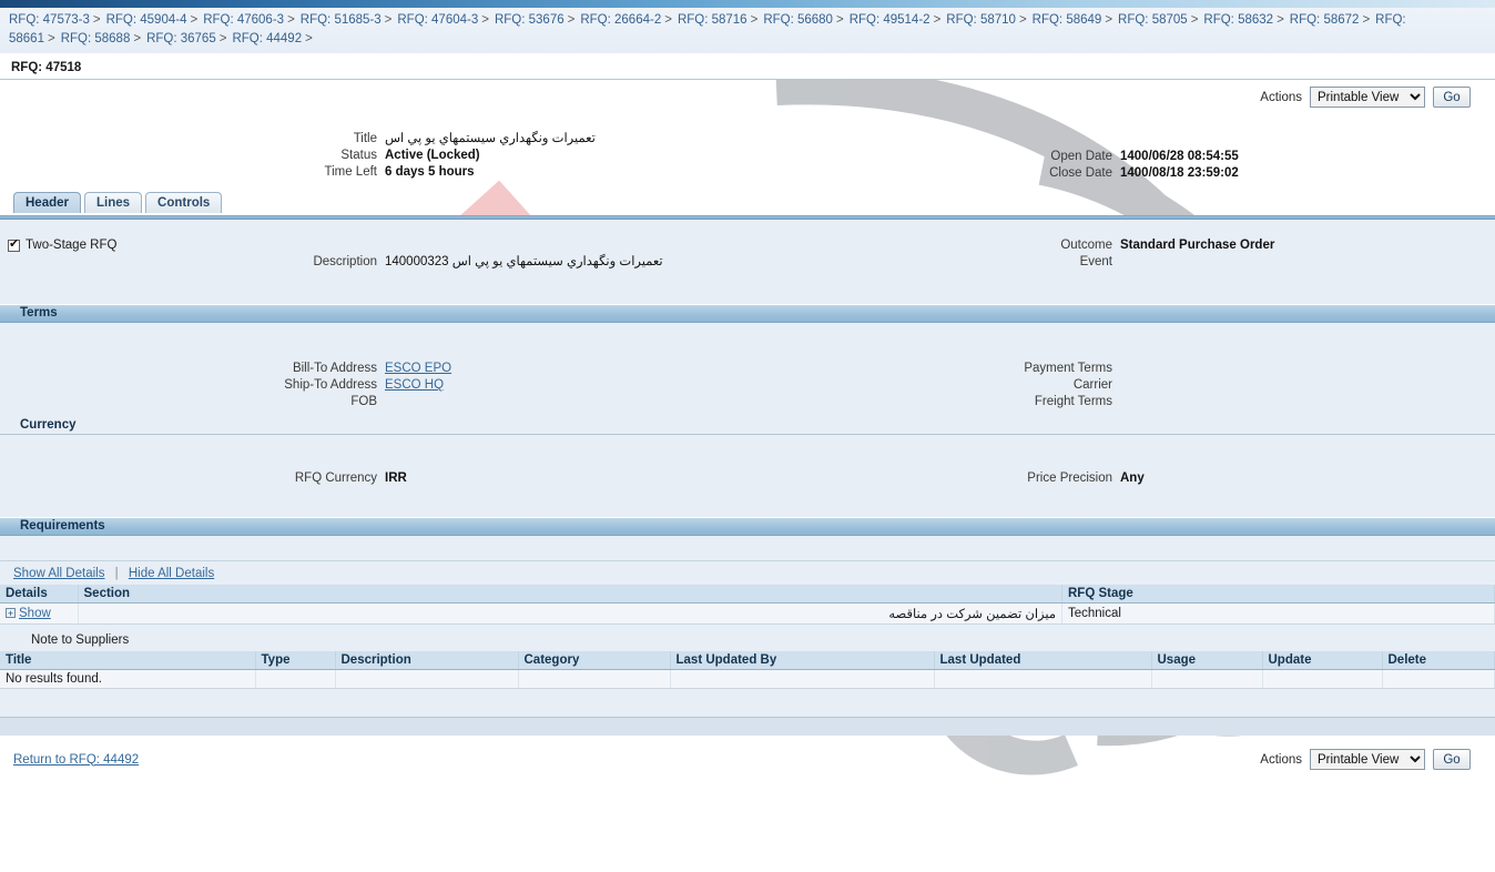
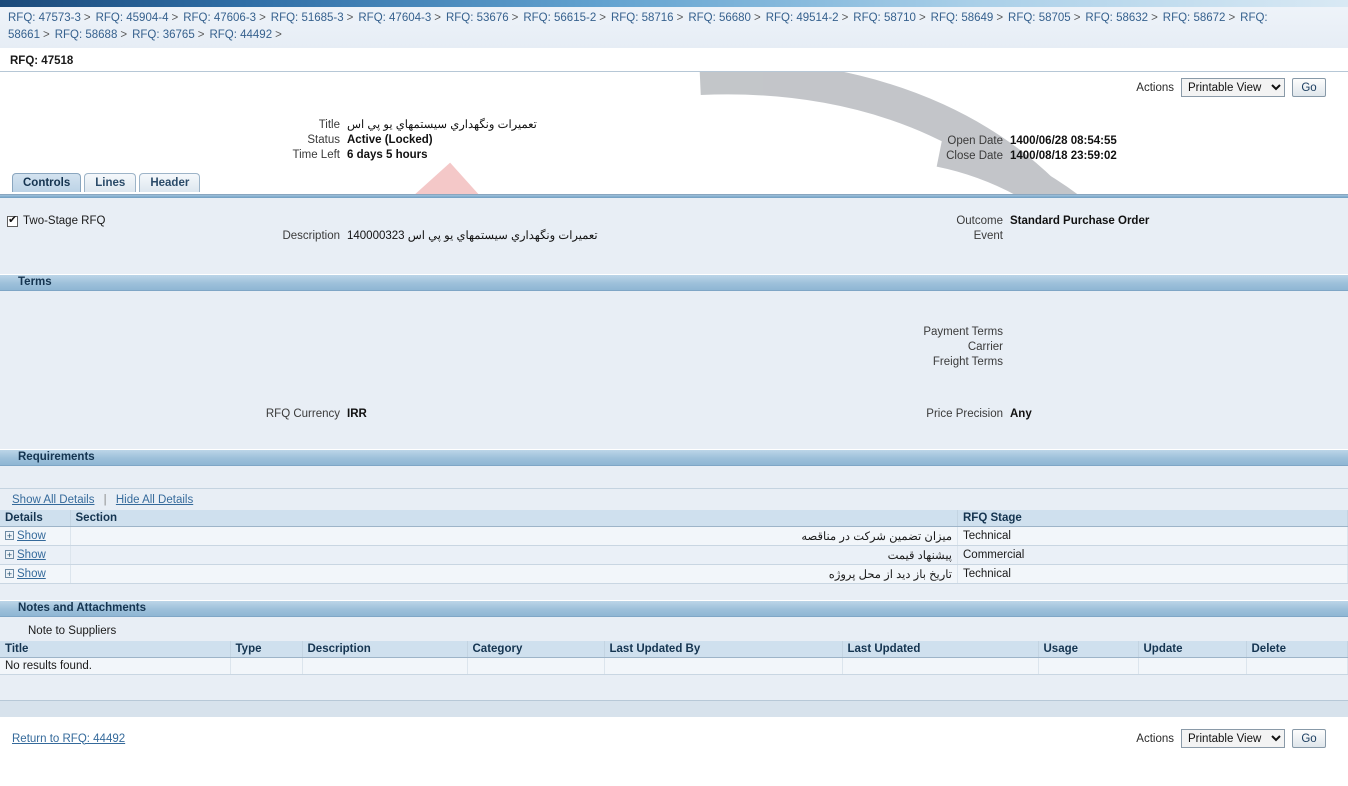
- RFQ: 47573-3 > RFQ: 45904-4 > RFQ: 47606-3 > RFQ: 51685-3 > RFQ: 47604-3 > RFQ: 53676 > RFQ: 26664-2 > RFQ: 58716 > RFQ: 56680 > RFQ: 49514-2 > RFQ: 58710 > RFQ: 58649 > RFQ: 58705 > RFQ: 58632 > RFQ: 58672 > RFQ: 58661 > RFQ: 58688 > RFQ: 36765 > RFQ: 44492 >
+ RFQ: 47573-3 > RFQ: 45904-4 > RFQ: 47606-3 > RFQ: 51685-3 > RFQ: 47604-3 > RFQ: 53676 > RFQ: 56615-2 > RFQ: 58716 > RFQ: 56680 > RFQ: 49514-2 > RFQ: 58710 > RFQ: 58649 > RFQ: 58705 > RFQ: 58632 > RFQ: 58672 > RFQ: 58661 > RFQ: 58688 > RFQ: 36765 > RFQ: 44492 >
  RFQ: 47518
  Actions
  Printable View
  Go
  Title
  تعميرات ونگهداري سيستمهاي يو پي اس
  Status
  Active (Locked)
  Time Left
  6 days 5 hours
  Open Date
  1400/06/28 08:54:55
  Close Date
  1400/08/18 23:59:02
- Header
+ Controls
  Lines
- Controls
+ Header
  Two-Stage RFQ
  Description
  تعميرات ونگهداري سيستمهاي يو پي اس 140000323
  Outcome
  Standard Purchase Order
  Event
  Terms
- Bill-To Address
- ESCO EPO
- Ship-To Address
- ESCO HQ
- FOB
  Payment Terms
  Carrier
  Freight Terms
- Currency
  RFQ Currency
  IRR
  Price Precision
  Any
  Requirements
  Show All Details | Hide All Details
  Details	Section	RFQ Stage
  + Show	ميزان تضمين شركت در مناقصه	Technical
+ + Show	پيشنهاد قيمت	Commercial
+ + Show	تاريخ باز ديد از محل پروژه	Technical
+ Notes and Attachments
  Note to Suppliers
  Title	Type	Description	Category	Last Updated By	Last Updated	Usage	Update	Delete
  No results found.
  Return to RFQ: 44492
  Actions
  Printable View
  Go
